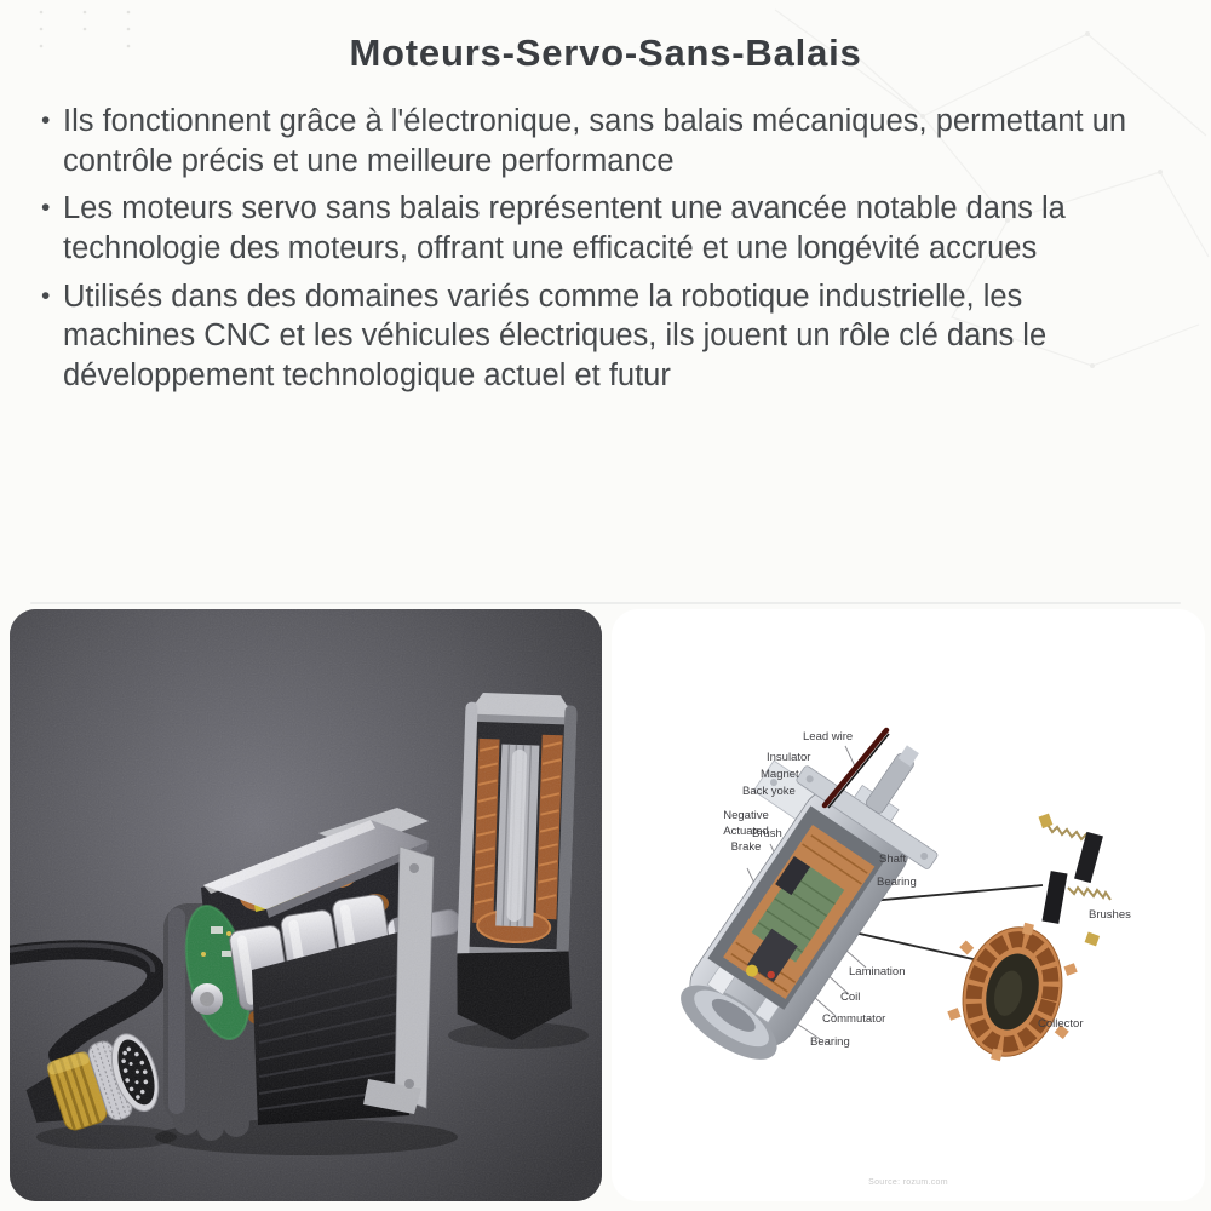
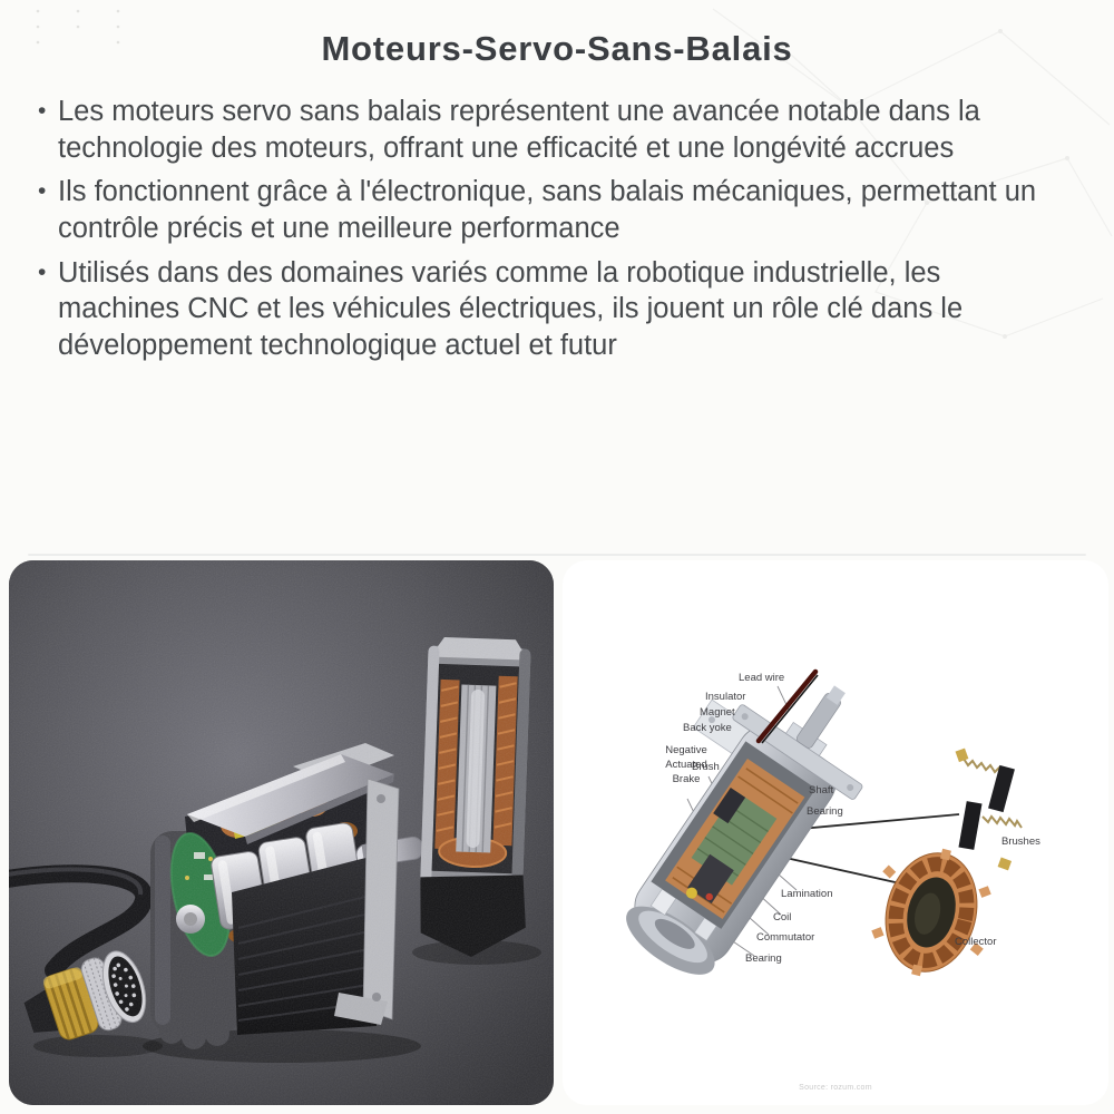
  Moteurs-Servo-Sans-Balais
  •
- Ils fonctionnent grâce à l'électronique, sans balais mécaniques, permettant un contrôle précis et une meilleure performance
+ Les moteurs servo sans balais représentent une avancée notable dans la technologie des moteurs, offrant une efficacité et une longévité accrues
  •
- Les moteurs servo sans balais représentent une avancée notable dans la technologie des moteurs, offrant une efficacité et une longévité accrues
+ Ils fonctionnent grâce à l'électronique, sans balais mécaniques, permettant un contrôle précis et une meilleure performance
  •
  Utilisés dans des domaines variés comme la robotique industrielle, les machines CNC et les véhicules électriques, ils jouent un rôle clé dans le développement technologique actuel et futur
  Lead wire
  Insulator
  Magnet
  Back yoke
  Negative Actuated Brake
  Brush
  Shaft
  Bearing
  Lamination
  Coil
  Commutator
  Bearing
  Brushes
  Collector
